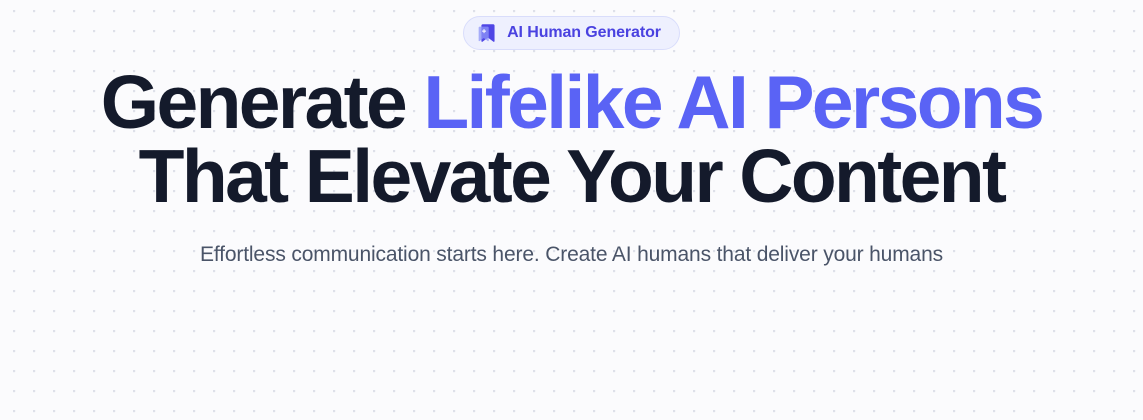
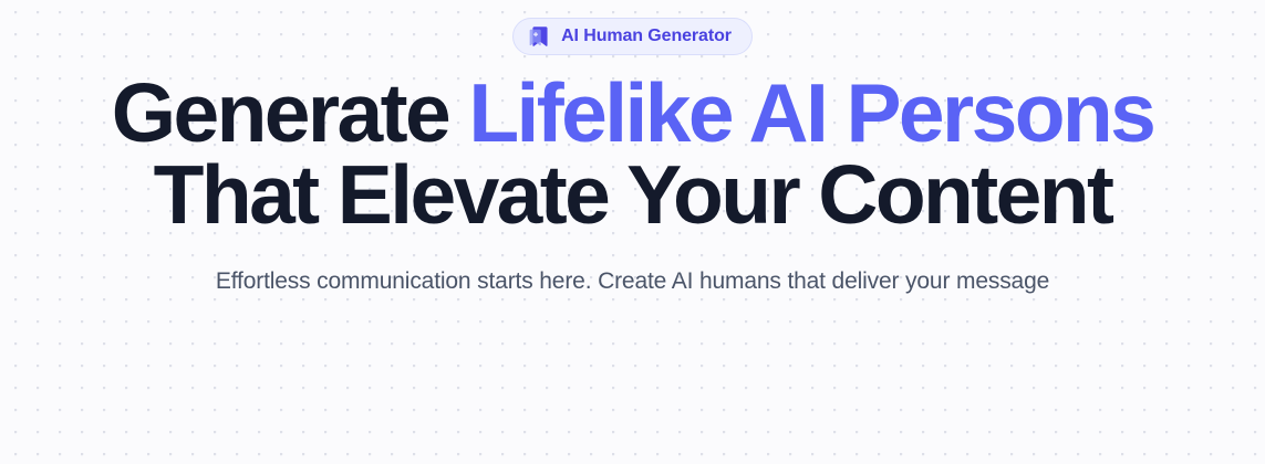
  AI Human Generator
  Generate Lifelike AI Persons
  That Elevate Your Content
- Effortless communication starts here. Create AI humans that deliver your humans
+ Effortless communication starts here. Create AI humans that deliver your message
